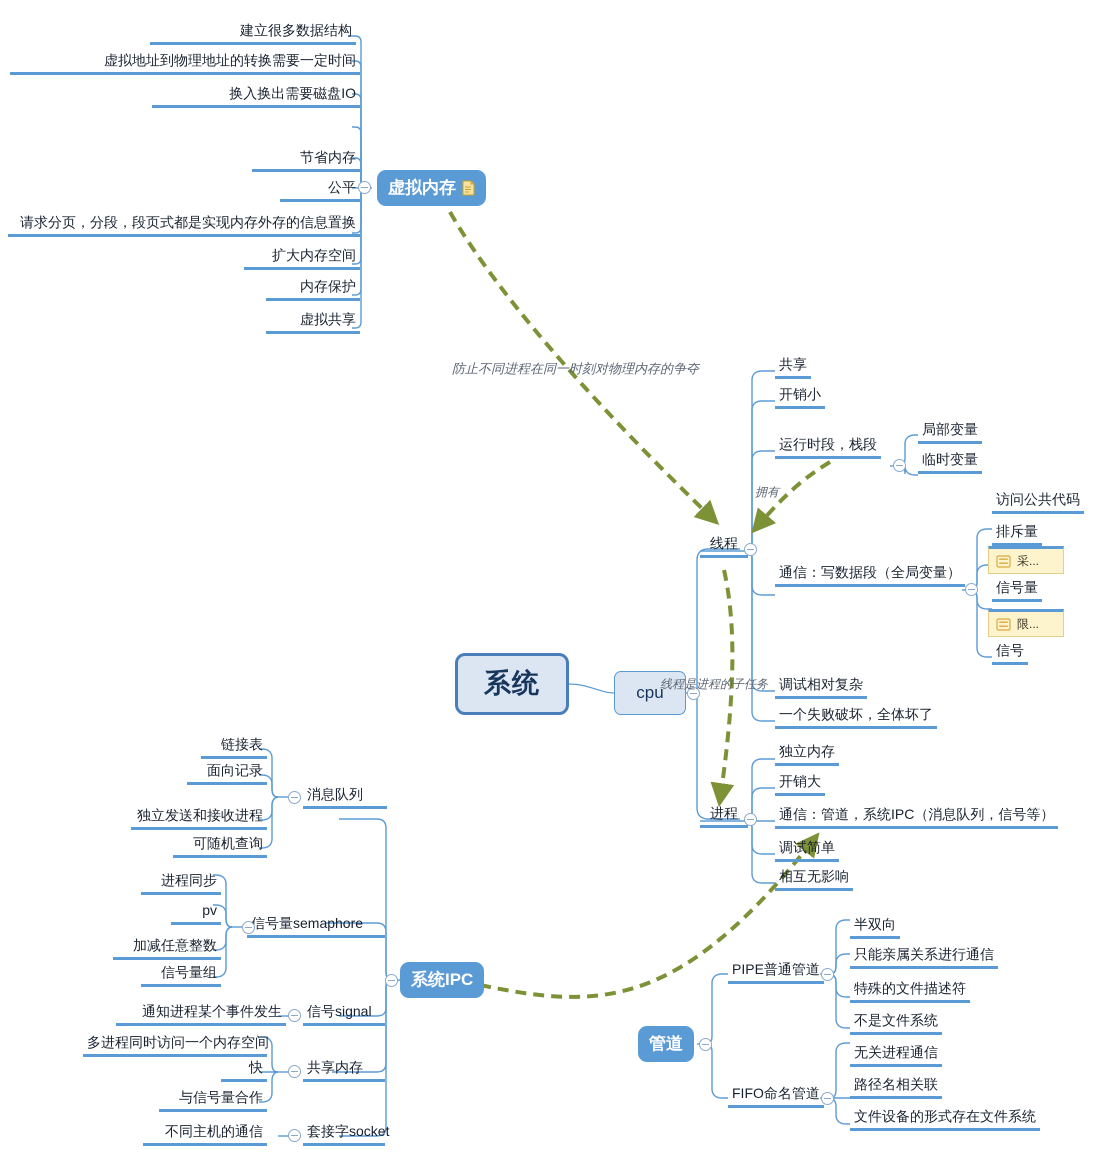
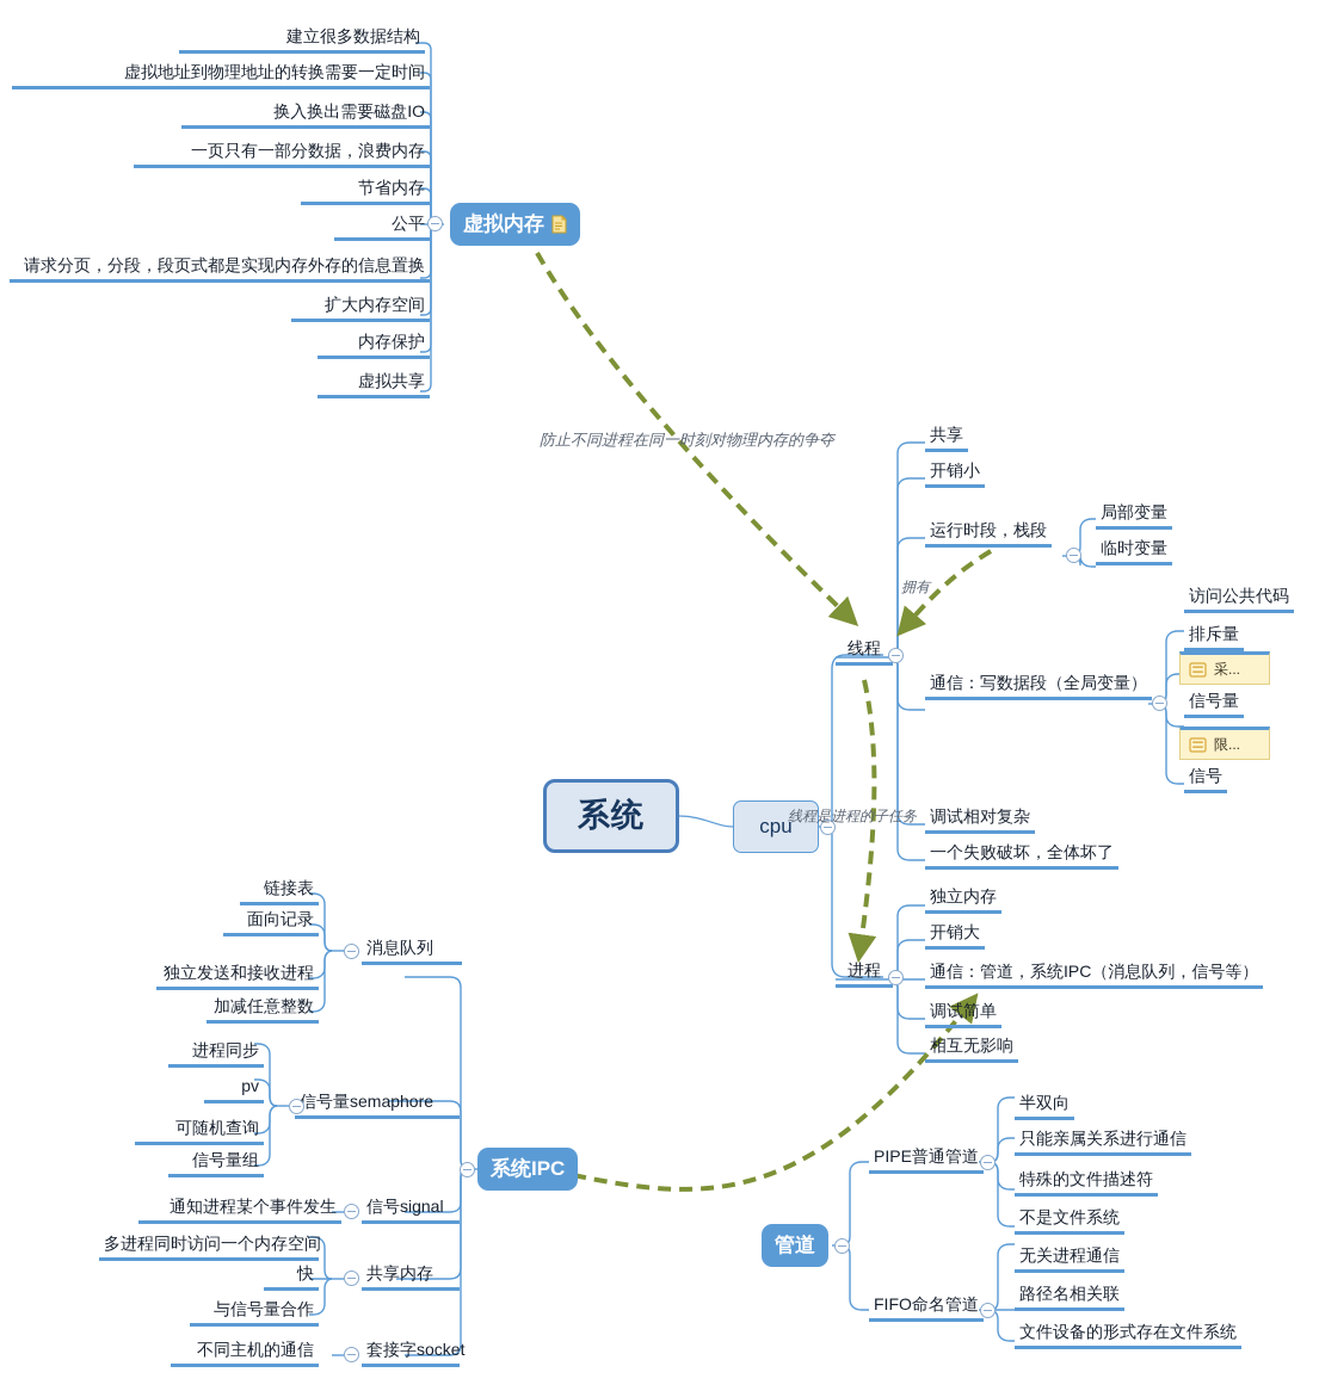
  系统
  cpu
  虚拟内存
  建立很多数据结构
  虚拟地址到物理地址的转换需要一定时间
  换入换出需要磁盘IO
+ 一页只有一部分数据，浪费内存
  节省内存
  公平
  请求分页，分段，段页式都是实现内存外存的信息置换
  扩大内存空间
  内存保护
  虚拟共享
  线程
  共享
  开销小
  运行时段，栈段
  局部变量
  临时变量
  通信：写数据段（全局变量）
  访问公共代码
  排斥量
  采...
  信号量
  限...
  信号
  调试相对复杂
  一个失败破坏，全体坏了
  进程
  独立内存
  开销大
  通信：管道，系统IPC（消息队列，信号等）
  调试简单
  相互无影响
  系统IPC
  消息队列
  信号量semaphore
  信号signal
  共享内存
  套接字socket
  链接表
  面向记录
  独立发送和接收进程
- 可随机查询
+ 加减任意整数
  进程同步
  pv
- 加减任意整数
+ 可随机查询
  信号量组
  通知进程某个事件发生
  多进程同时访问一个内存空间
  快
  与信号量合作
  不同主机的通信
  管道
  PIPE普通管道
  FIFO命名管道
  半双向
  只能亲属关系进行通信
  特殊的文件描述符
  不是文件系统
  无关进程通信
  路径名相关联
  文件设备的形式存在文件系统
  防止不同进程在同一时刻对物理内存的争夺
  拥有
  线程是进程的子任务
